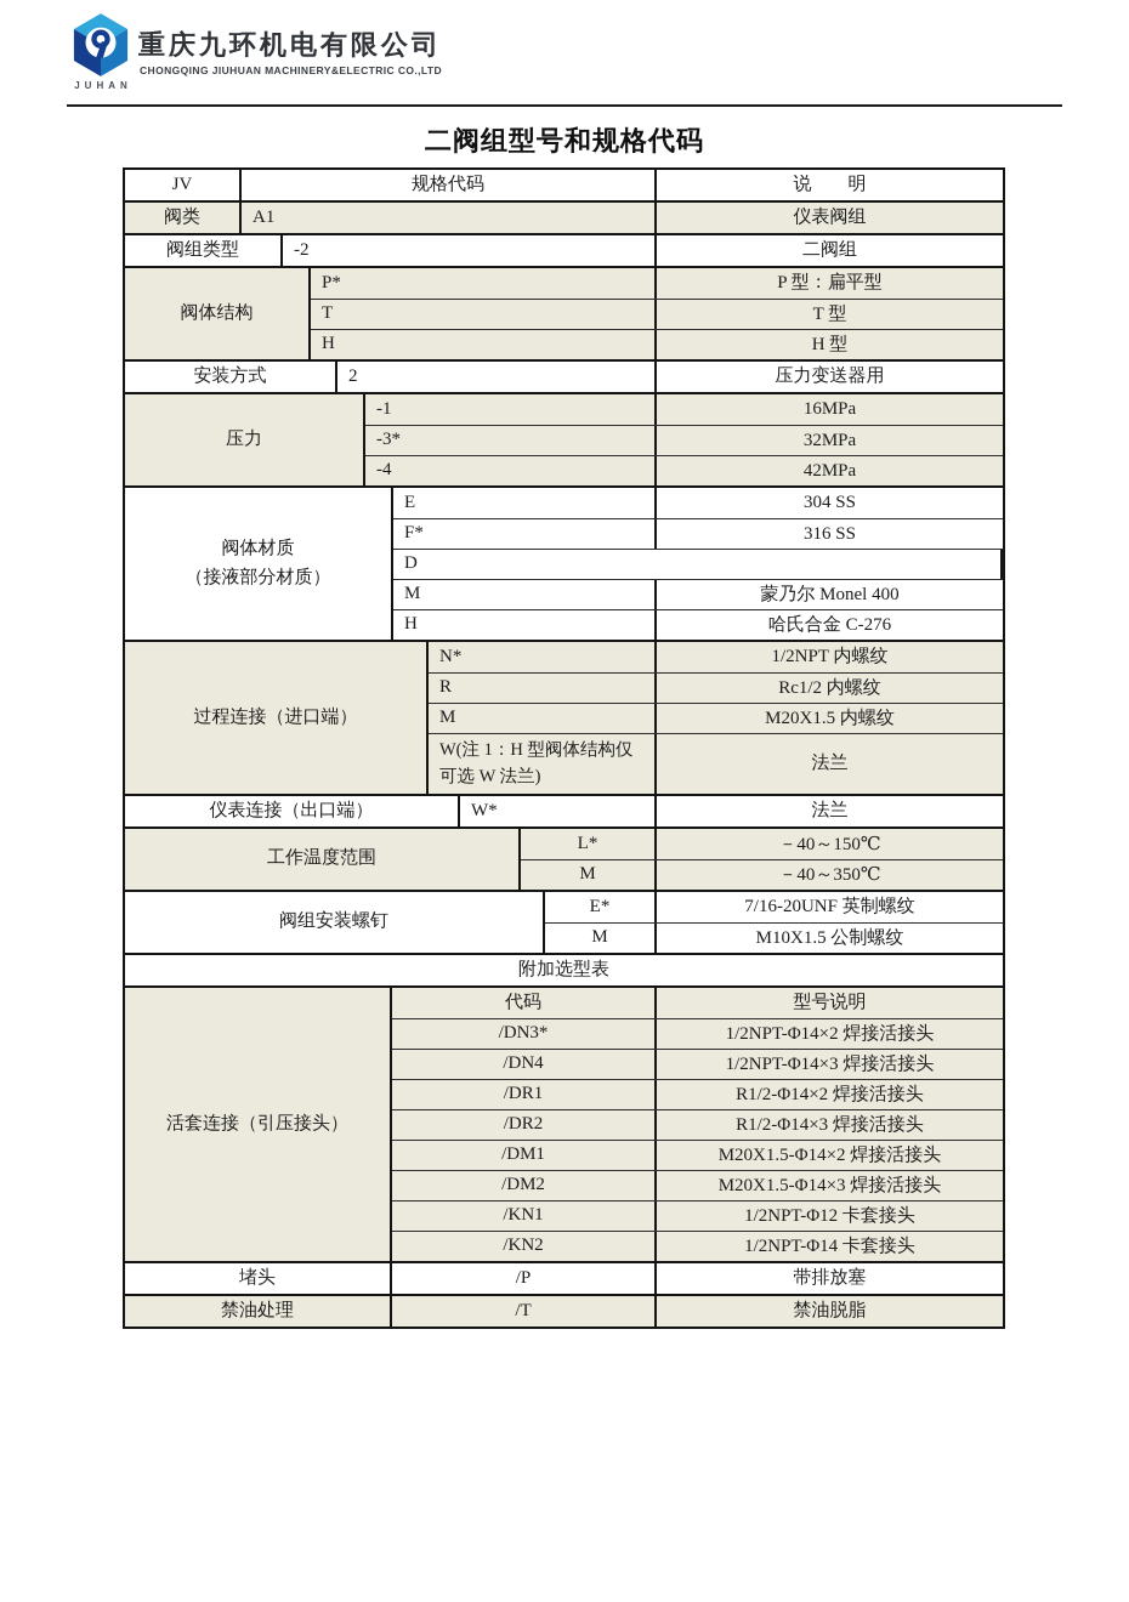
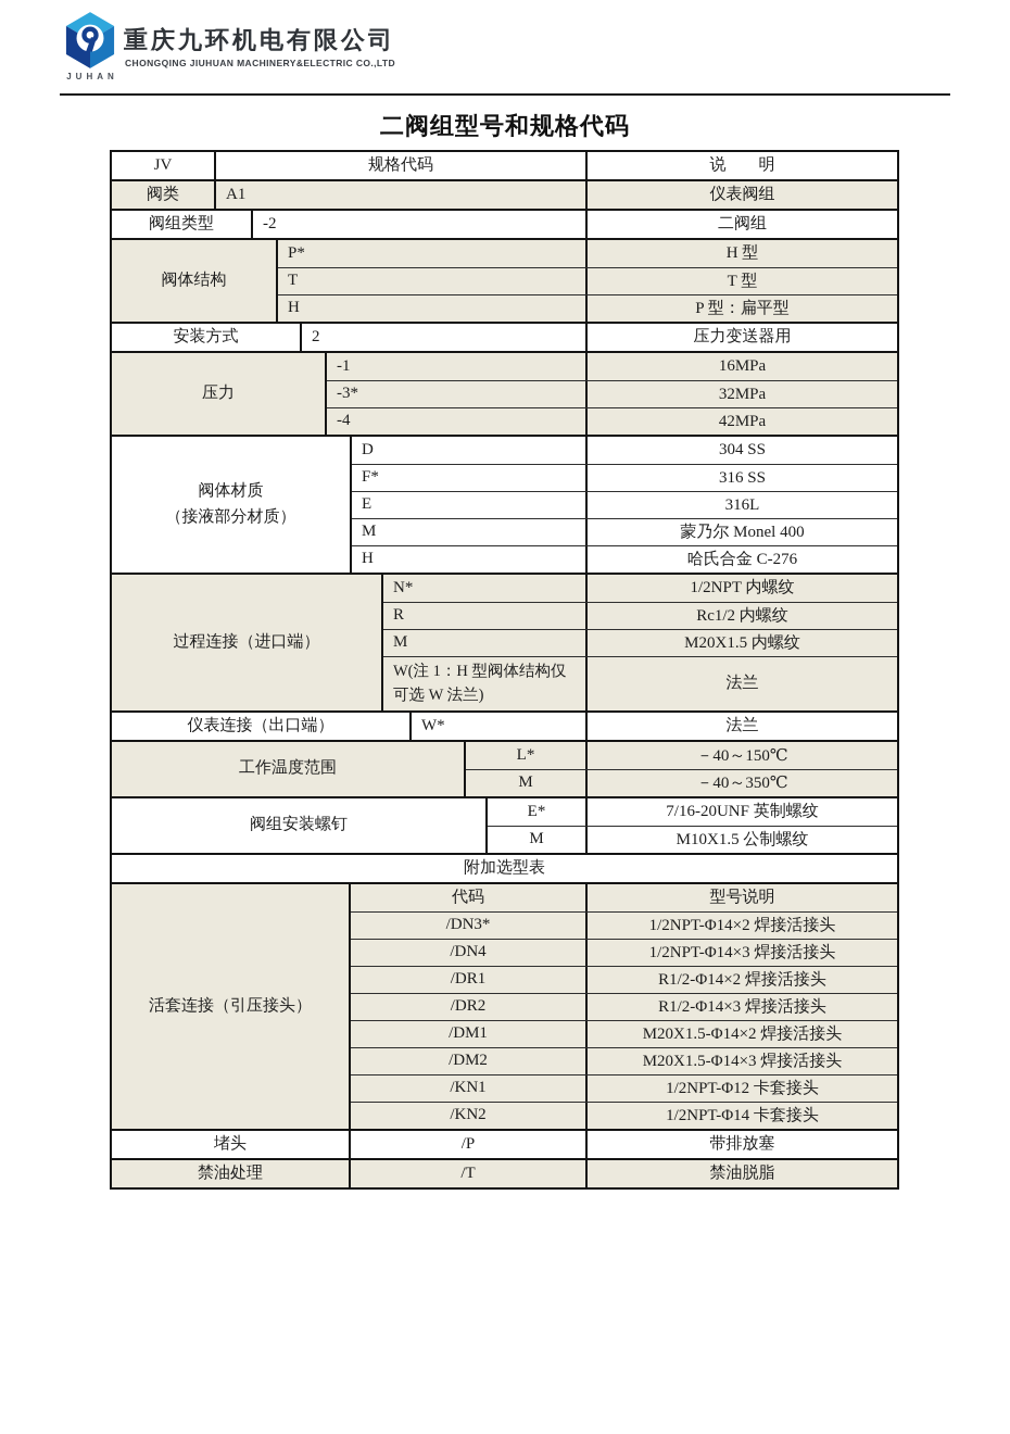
  JUHAN
  重庆九环机电有限公司
  CHONGQING JIUHUAN MACHINERY&ELECTRIC CO.,LTD
  二阀组型号和规格代码
  JV
  规格代码
  说 明
  阀类
  A1
  仪表阀组
  阀组类型
  -2
  二阀组
  阀体结构
  P*
- P 型：扁平型
+ H 型
  T
  T 型
  H
- H 型
+ P 型：扁平型
  安装方式
  2
  压力变送器用
  压力
  -1
  16MPa
  -3*
  32MPa
  -4
  42MPa
  阀体材质
  （接液部分材质）
- E
+ D
  304 SS
  F*
  316 SS
- D
+ E
+ 316L
  M
  蒙乃尔 Monel 400
  H
  哈氏合金 C-276
  过程连接（进口端）
  N*
  1/2NPT 内螺纹
  R
  Rc1/2 内螺纹
  M
  M20X1.5 内螺纹
  W(注 1：H 型阀体结构仅可选 W 法兰)
  法兰
  仪表连接（出口端）
  W*
  法兰
  工作温度范围
  L*
  －40～150℃
  M
  －40～350℃
  阀组安装螺钉
  E*
  7/16-20UNF 英制螺纹
  M
  M10X1.5 公制螺纹
  附加选型表
  活套连接（引压接头）
  代码
  型号说明
  /DN3*
  1/2NPT-Φ14×2 焊接活接头
  /DN4
  1/2NPT-Φ14×3 焊接活接头
  /DR1
  R1/2-Φ14×2 焊接活接头
  /DR2
  R1/2-Φ14×3 焊接活接头
  /DM1
  M20X1.5-Φ14×2 焊接活接头
  /DM2
  M20X1.5-Φ14×3 焊接活接头
  /KN1
  1/2NPT-Φ12 卡套接头
  /KN2
  1/2NPT-Φ14 卡套接头
  堵头
  /P
  带排放塞
  禁油处理
  /T
  禁油脱脂
